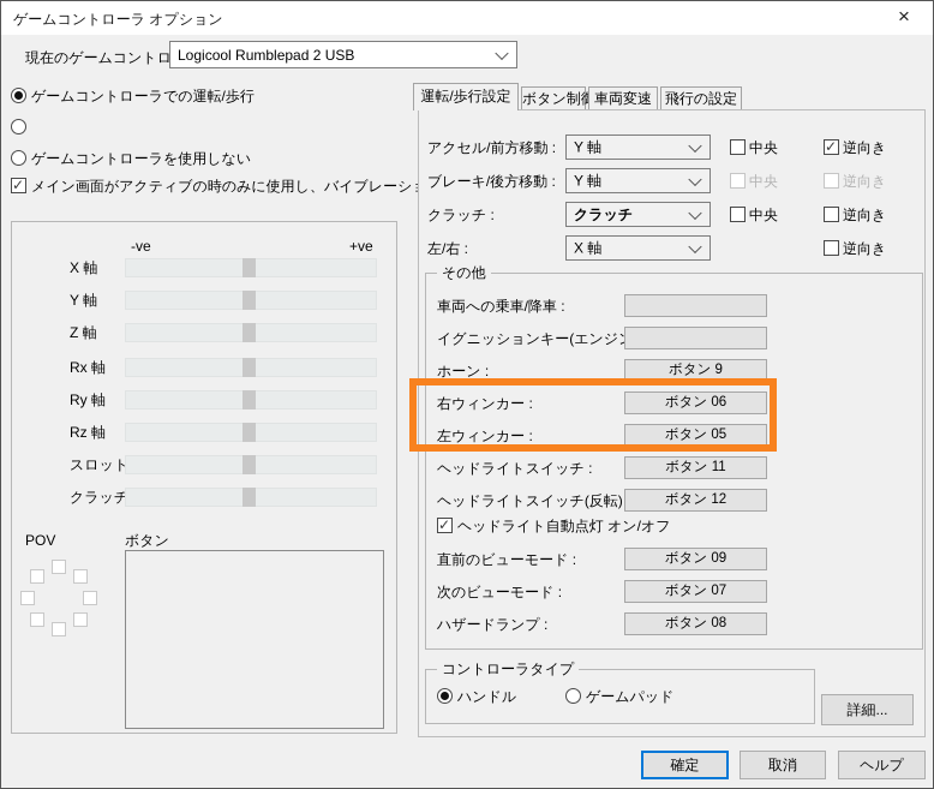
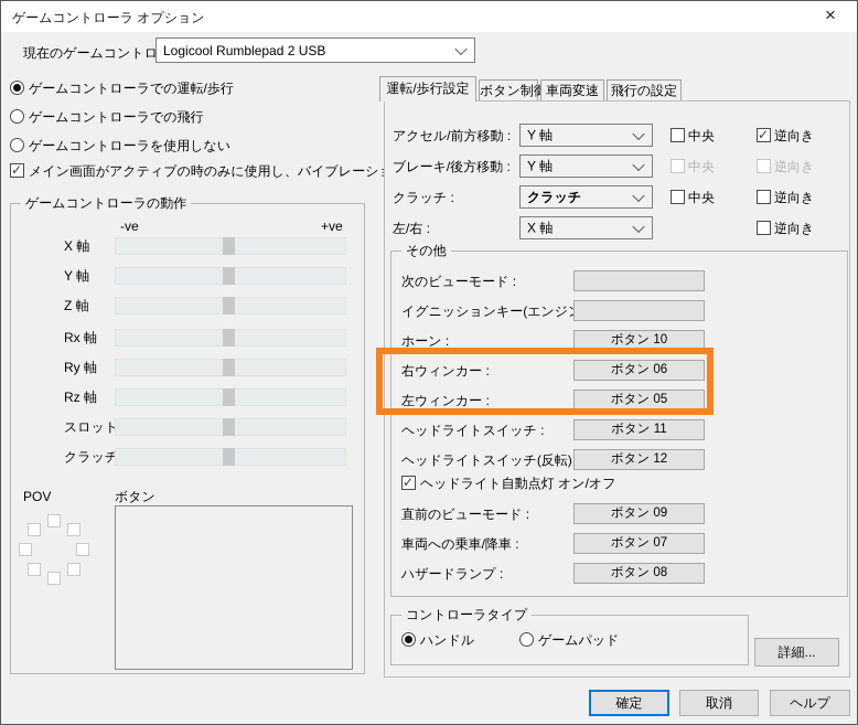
  ゲームコントローラ オプション
  ×
  現在のゲームコントロ
  Logicool Rumblepad 2 USB
  ゲームコントローラでの運転/歩行
+ ゲームコントローラでの飛行
  ゲームコントローラを使用しない
  メイン画面がアクティブの時のみに使用し、バイブレーシ
+ ゲームコントローラの動作
  -ve
  +ve
  X 軸
  Y 軸
  Z 軸
  Rx 軸
  Ry 軸
  Rz 軸
  スロット
  クラッチ
  POV
  ボタン
  運転/歩行設定
  ボタン制
  車両変速
  飛行の設定
  アクセル/前方移動 :
  Y 軸
  中央
  逆向き
  ブレーキ/後方移動 :
  Y 軸
  中央
  逆向き
  クラッチ :
  クラッチ
  中央
  逆向き
  左/右 :
  X 軸
  逆向き
  その他
- 車両への乗車/降車 :
+ 次のビューモード :
  ホーン :
- ボタン 9
+ ボタン 10
  右ウィンカー :
  ボタン 06
  左ウィンカー :
  ボタン 05
  ヘッドライトスイッチ :
  ボタン 11
  ヘッドライトスイッチ(反転)
  ボタン 12
  ヘッドライト自動点灯 オン/オフ
  直前のビューモード :
  ボタン 09
- 次のビューモード :
+ 車両への乗車/降車 :
  ボタン 07
  ハザードランプ :
  ボタン 08
  コントローラタイプ
  ハンドル
  ゲームパッド
  詳細...
  確定
  取消
  ヘルプ
